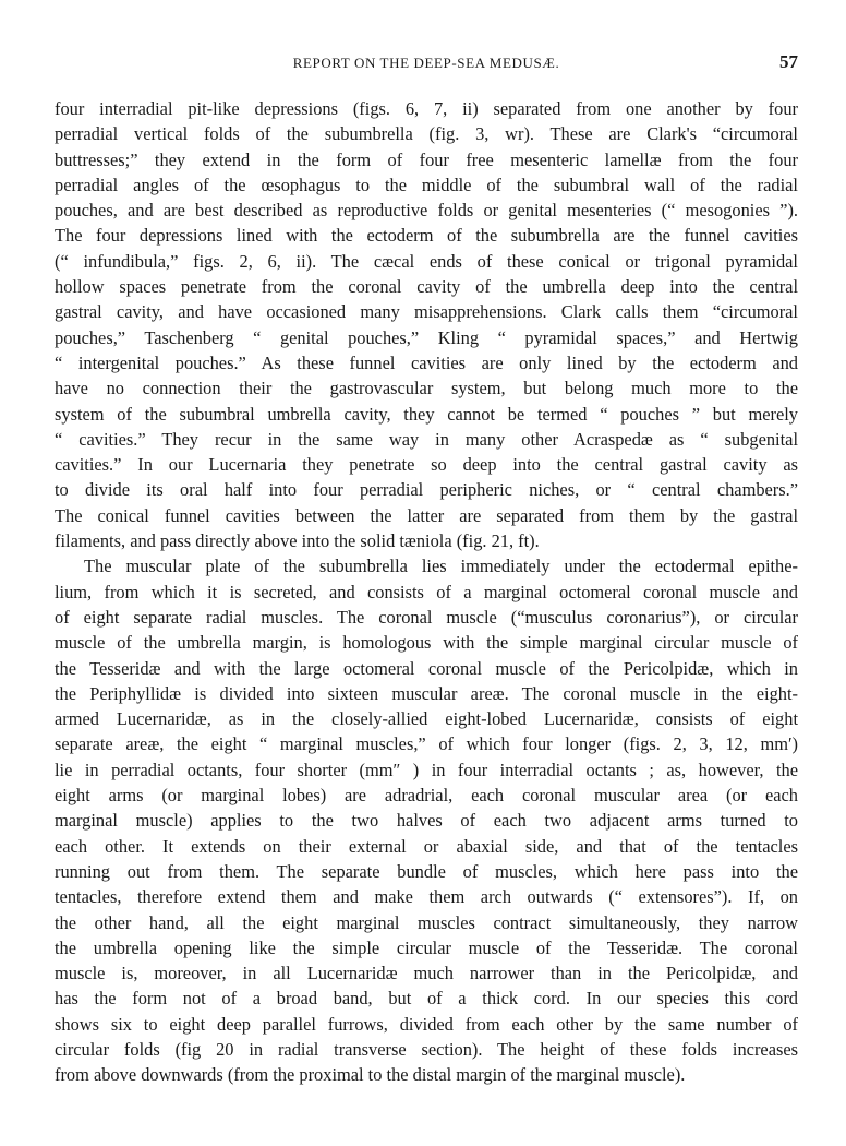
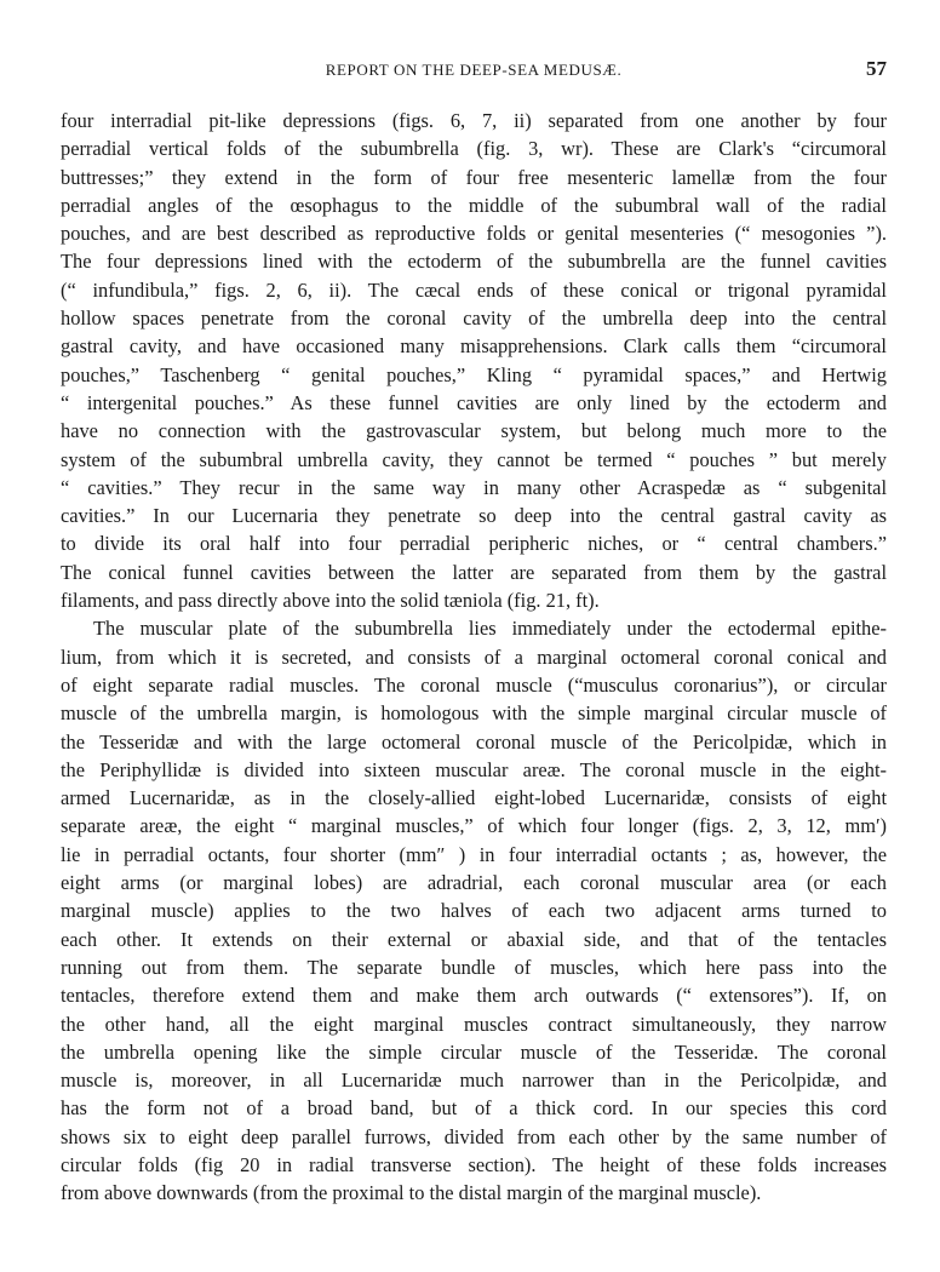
  REPORT ON THE DEEP-SEA MEDUSÆ.
  57
  four interradial pit-like depressions (figs. 6, 7, ii) separated from one another by four
  perradial vertical folds of the subumbrella (fig. 3, wr). These are Clark's “circumoral
  buttresses;” they extend in the form of four free mesenteric lamellæ from the four
  perradial angles of the œsophagus to the middle of the subumbral wall of the radial
  pouches, and are best described as reproductive folds or genital mesenteries (“ mesogonies ”).
  The four depressions lined with the ectoderm of the subumbrella are the funnel cavities
  (“ infundibula,” figs. 2, 6, ii). The cæcal ends of these conical or trigonal pyramidal
  hollow spaces penetrate from the coronal cavity of the umbrella deep into the central
  gastral cavity, and have occasioned many misapprehensions. Clark calls them “circumoral
  pouches,” Taschenberg “ genital pouches,” Kling “ pyramidal spaces,” and Hertwig
  “ intergenital pouches.” As these funnel cavities are only lined by the ectoderm and
- have no connection their the gastrovascular system, but belong much more to the
+ have no connection with the gastrovascular system, but belong much more to the
  system of the subumbral umbrella cavity, they cannot be termed “ pouches ” but merely
  “ cavities.” They recur in the same way in many other Acraspedæ as “ subgenital
  cavities.” In our Lucernaria they penetrate so deep into the central gastral cavity as
  to divide its oral half into four perradial peripheric niches, or “ central chambers.”
  The conical funnel cavities between the latter are separated from them by the gastral
  filaments, and pass directly above into the solid tæniola (fig. 21, ft).
  The muscular plate of the subumbrella lies immediately under the ectodermal epithe-
- lium, from which it is secreted, and consists of a marginal octomeral coronal muscle and
+ lium, from which it is secreted, and consists of a marginal octomeral coronal conical and
  of eight separate radial muscles. The coronal muscle (“musculus coronarius”), or circular
  muscle of the umbrella margin, is homologous with the simple marginal circular muscle of
  the Tesseridæ and with the large octomeral coronal muscle of the Pericolpidæ, which in
  the Periphyllidæ is divided into sixteen muscular areæ. The coronal muscle in the eight-
  armed Lucernaridæ, as in the closely-allied eight-lobed Lucernaridæ, consists of eight
  separate areæ, the eight “ marginal muscles,” of which four longer (figs. 2, 3, 12, mm′)
  lie in perradial octants, four shorter (mm″ ) in four interradial octants ; as, however, the
  eight arms (or marginal lobes) are adradrial, each coronal muscular area (or each
  marginal muscle) applies to the two halves of each two adjacent arms turned to
  each other. It extends on their external or abaxial side, and that of the tentacles
  running out from them. The separate bundle of muscles, which here pass into the
  tentacles, therefore extend them and make them arch outwards (“ extensores”). If, on
  the other hand, all the eight marginal muscles contract simultaneously, they narrow
  the umbrella opening like the simple circular muscle of the Tesseridæ. The coronal
  muscle is, moreover, in all Lucernaridæ much narrower than in the Pericolpidæ, and
  has the form not of a broad band, but of a thick cord. In our species this cord
  shows six to eight deep parallel furrows, divided from each other by the same number of
  circular folds (fig 20 in radial transverse section). The height of these folds increases
  from above downwards (from the proximal to the distal margin of the marginal muscle).
